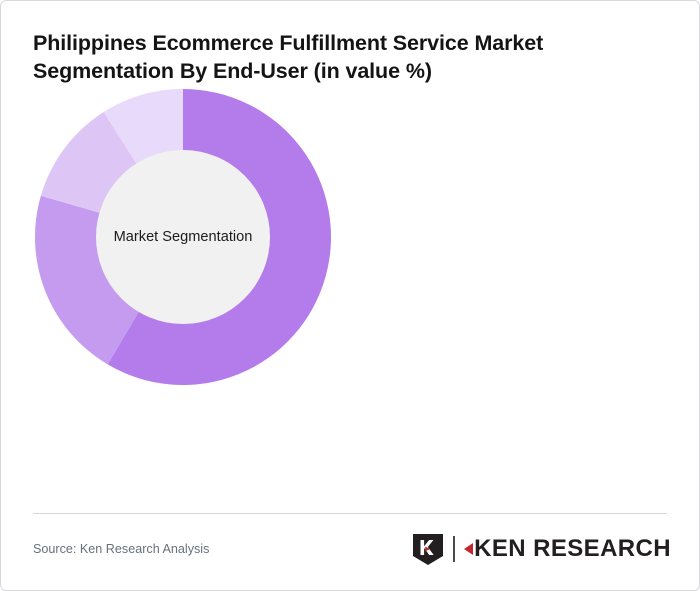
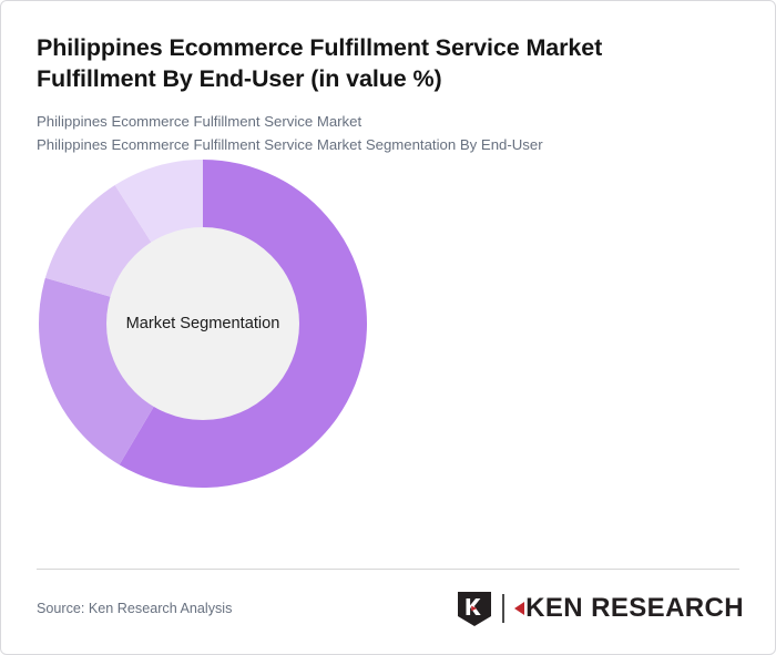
- Philippines Ecommerce Fulfillment Service Market Segmentation By End-User (in value %)
+ Philippines Ecommerce Fulfillment Service Market Fulfillment By End-User (in value %)
+ Philippines Ecommerce Fulfillment Service Market
+ Philippines Ecommerce Fulfillment Service Market Segmentation By End-User
  Market Segmentation
  Source: Ken Research Analysis
  KEN RESEARCH
